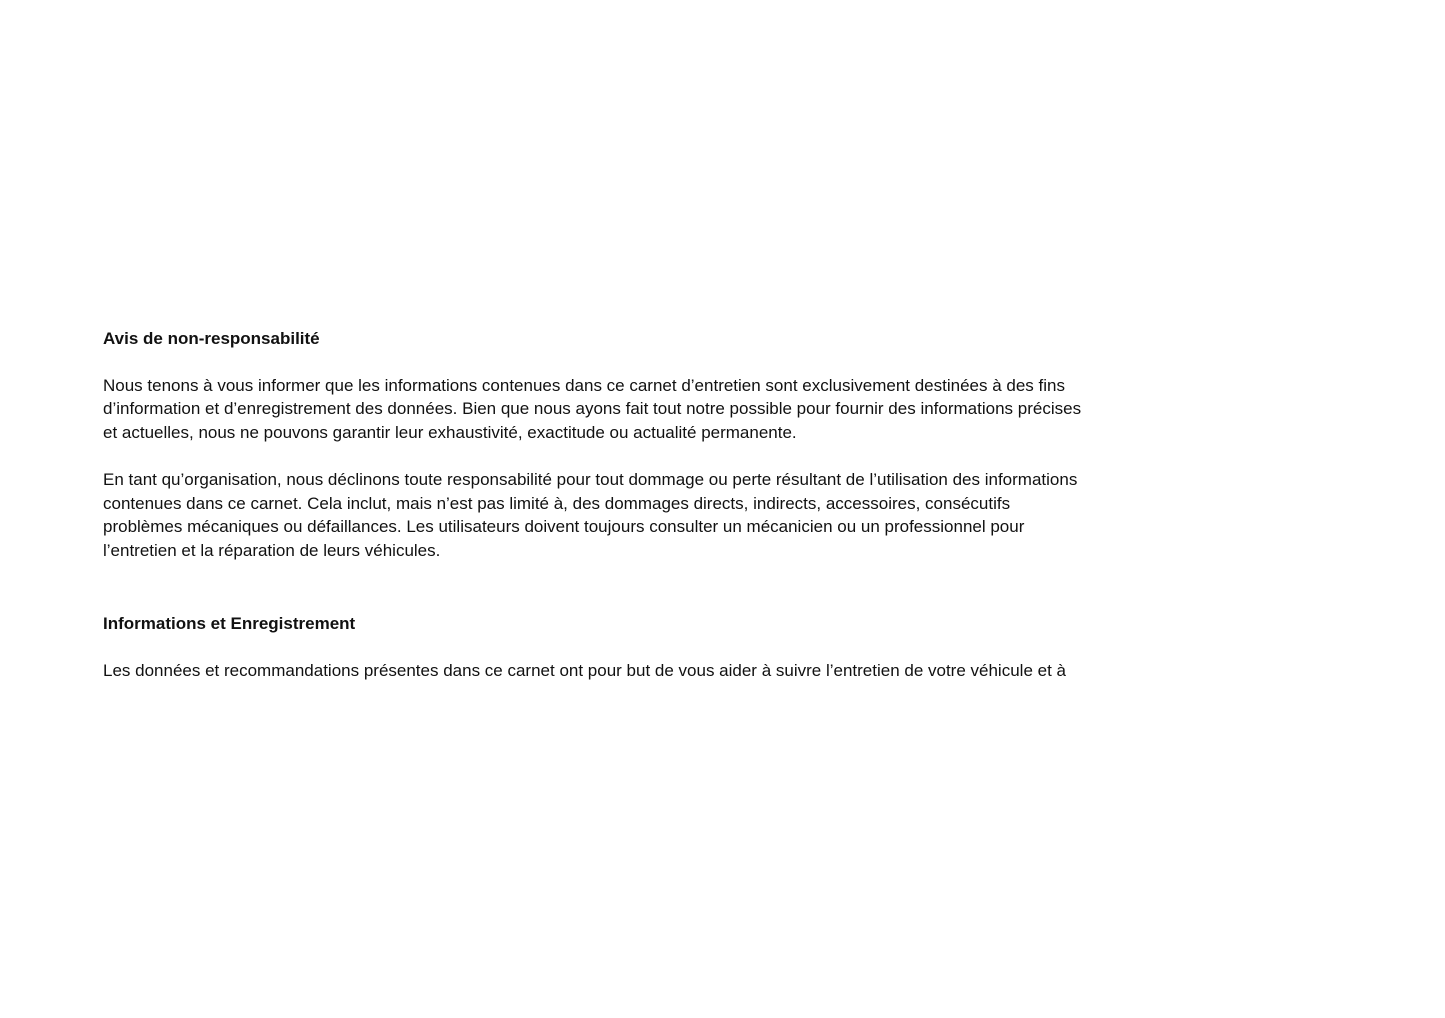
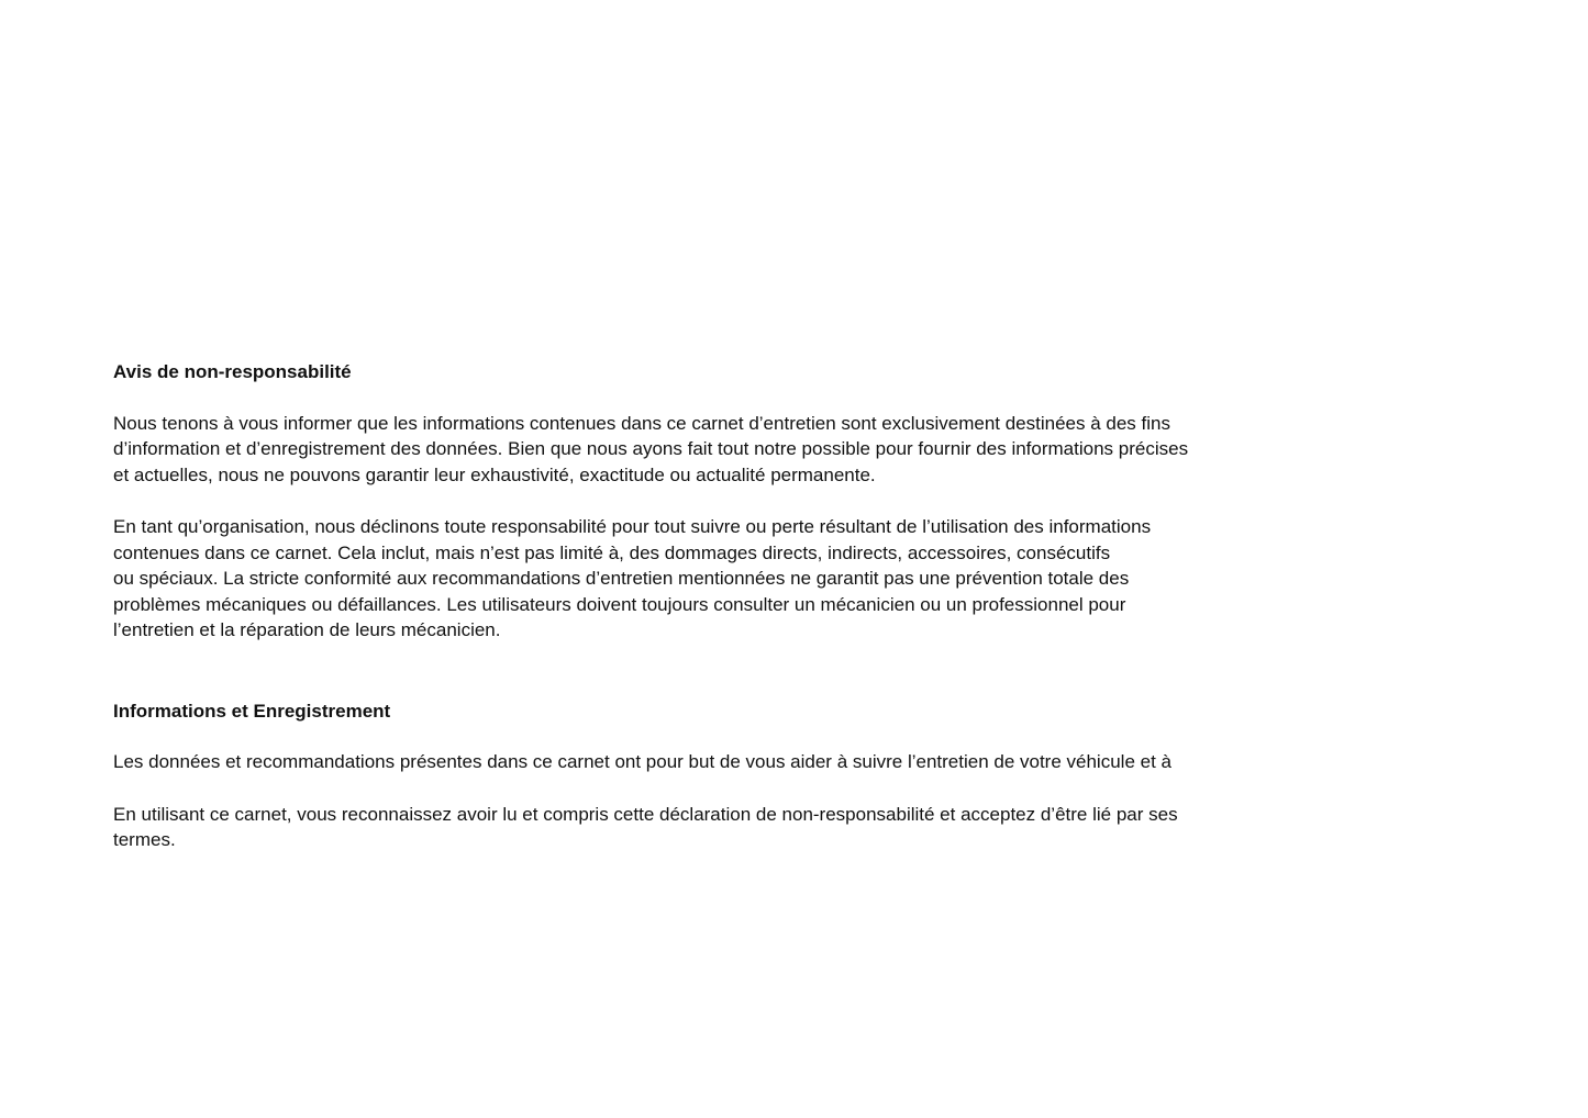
  Avis de non-responsabilité
  Nous tenons à vous informer que les informations contenues dans ce carnet d’entretien sont exclusivement destinées à des fins
  d’information et d’enregistrement des données. Bien que nous ayons fait tout notre possible pour fournir des informations précises
  et actuelles, nous ne pouvons garantir leur exhaustivité, exactitude ou actualité permanente.
- En tant qu’organisation, nous déclinons toute responsabilité pour tout dommage ou perte résultant de l’utilisation des informations
+ En tant qu’organisation, nous déclinons toute responsabilité pour tout suivre ou perte résultant de l’utilisation des informations
  contenues dans ce carnet. Cela inclut, mais n’est pas limité à, des dommages directs, indirects, accessoires, consécutifs
+ ou spéciaux. La stricte conformité aux recommandations d’entretien mentionnées ne garantit pas une prévention totale des
  problèmes mécaniques ou défaillances. Les utilisateurs doivent toujours consulter un mécanicien ou un professionnel pour
- l’entretien et la réparation de leurs véhicules.
+ l’entretien et la réparation de leurs mécanicien.
  Informations et Enregistrement
  Les données et recommandations présentes dans ce carnet ont pour but de vous aider à suivre l’entretien de votre véhicule et à
+ En utilisant ce carnet, vous reconnaissez avoir lu et compris cette déclaration de non-responsabilité et acceptez d’être lié par ses
+ termes.
